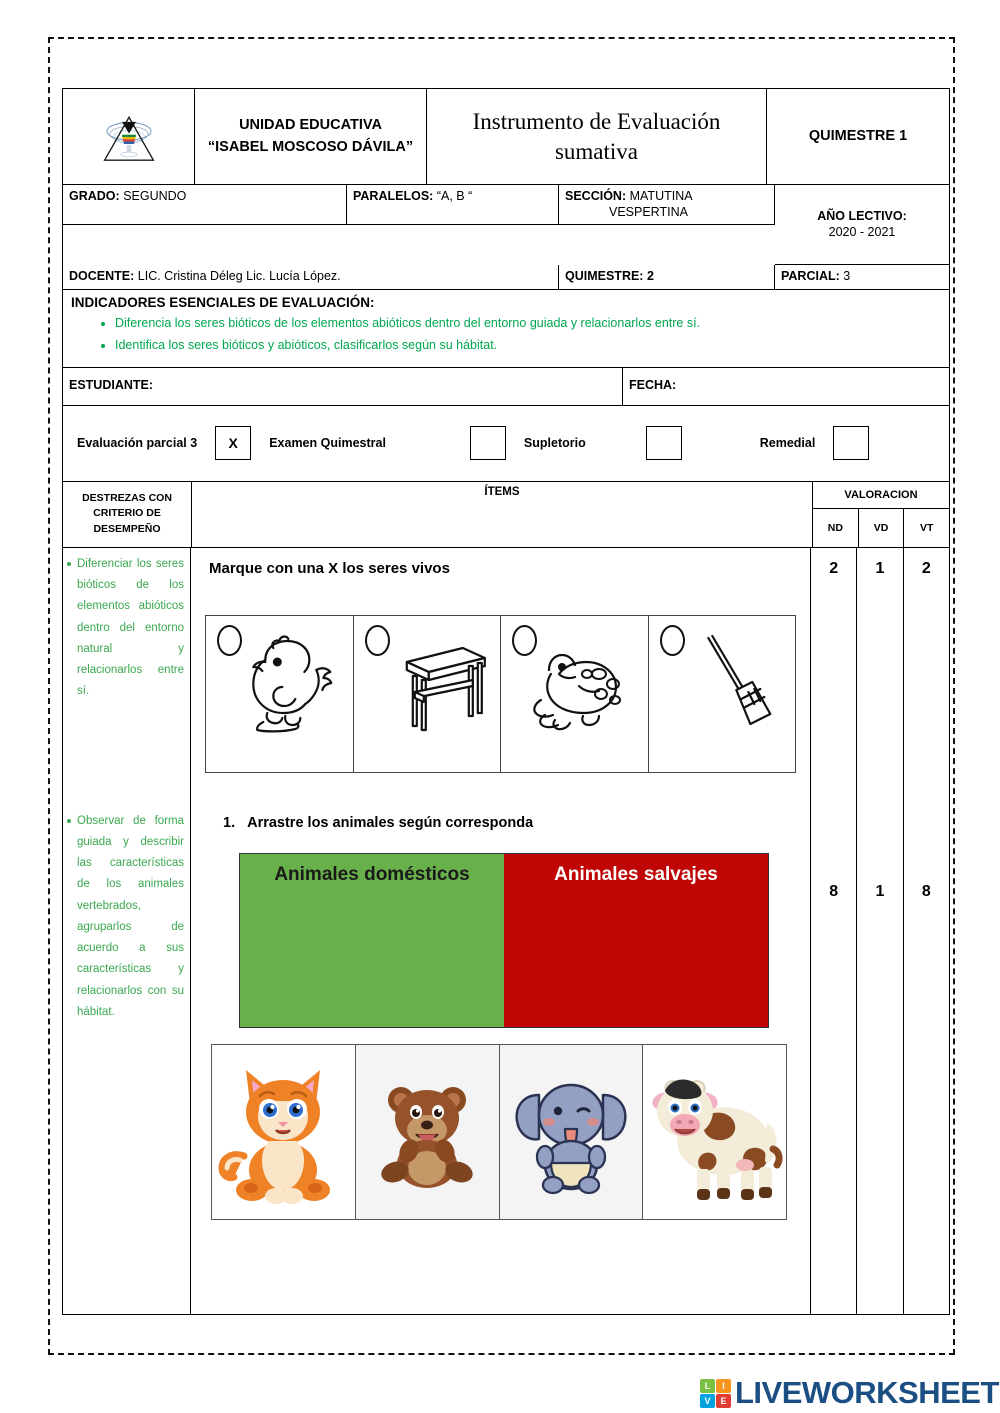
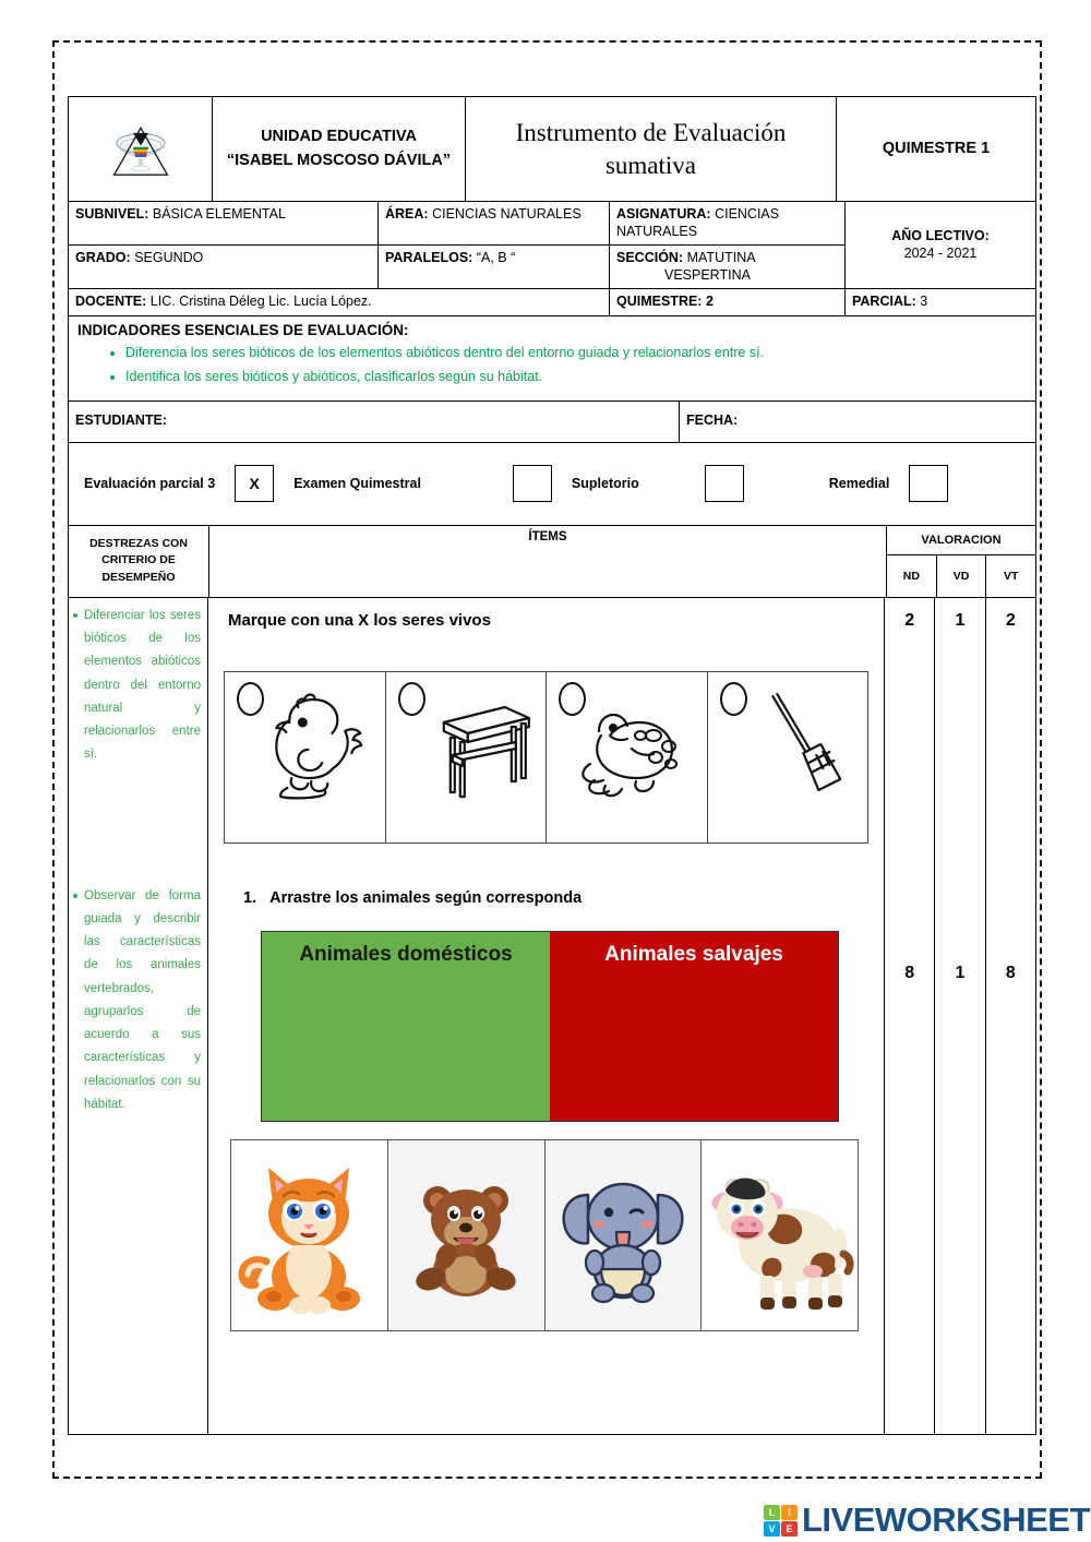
  UNIDAD EDUCATIVA
  “ISABEL MOSCOSO DÁVILA”
  Instrumento de Evaluación sumativa
  QUIMESTRE 1
+ SUBNIVEL: BÁSICA ELEMENTAL
+ ÁREA: CIENCIAS NATURALES
+ ASIGNATURA: CIENCIAS
+ NATURALES
  GRADO: SEGUNDO
  PARALELOS: “A, B “
  SECCIÓN: MATUTINA
  VESPERTINA
  AÑO LECTIVO:
- 2020 - 2021
+ 2024 - 2021
  DOCENTE: LIC. Cristina Déleg Lic. Lucía López.
  QUIMESTRE: 2
  PARCIAL: 3
  INDICADORES ESENCIALES DE EVALUACIÓN:
  Diferencia los seres bióticos de los elementos abióticos dentro del entorno guiada y relacionarlos entre sí.
  Identifica los seres bióticos y abióticos, clasificarlos según su hábitat.
  ESTUDIANTE:
  FECHA:
  Evaluación parcial 3
  X
  Examen Quimestral
  Supletorio
  Remedial
  DESTREZAS CON
  CRITERIO DE
  DESEMPEÑO
  ÍTEMS
  VALORACION
  ND
  VD
  VT
  Diferenciar los seres bióticos de los elementos abióticos dentro del entorno natural y relacionarlos entre sí.
  Observar de forma guiada y describir las características de los animales vertebrados, agruparlos de acuerdo a sus características y relacionarlos con su hábitat.
  Marque con una X los seres vivos
  1.
  Arrastre los animales según corresponda
  Animales domésticos
  Animales salvajes
  2
  8
  1
  1
  2
  8
  L
  I
  V
  E
  LIVEWORKSHEET
